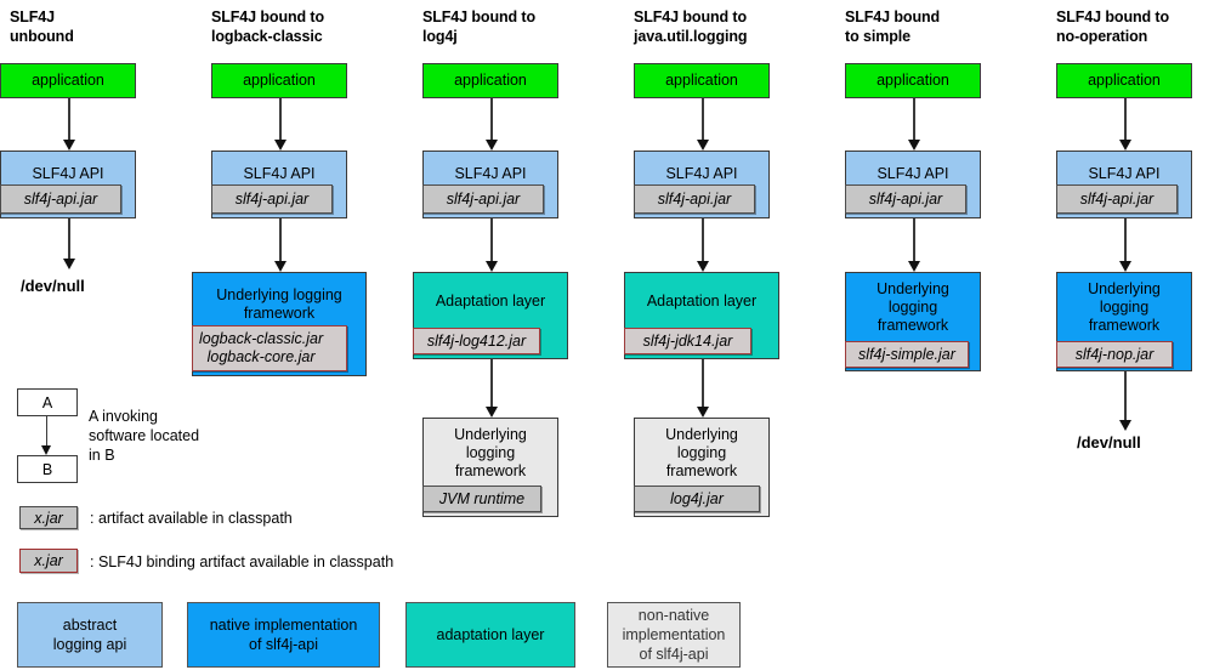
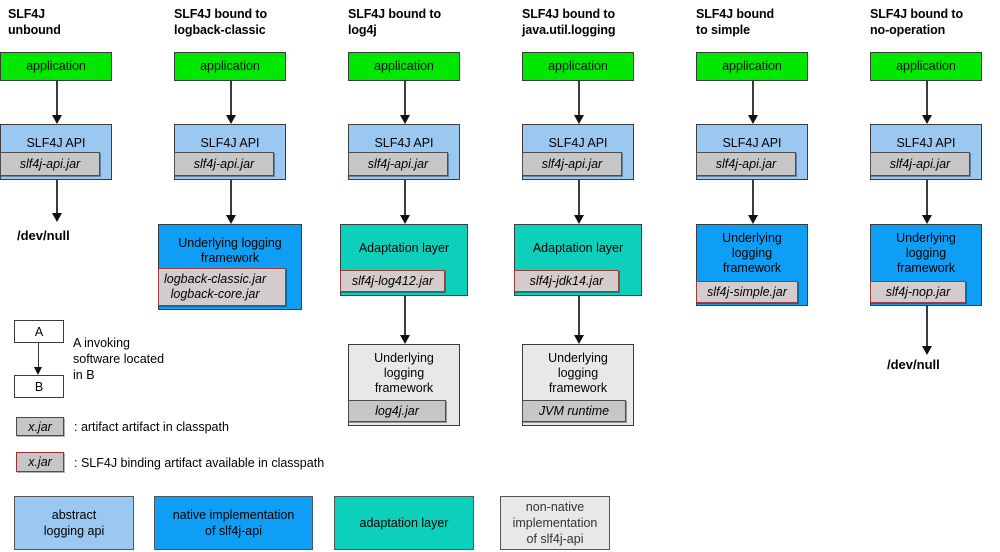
  SLF4J
  unbound
  application
  SLF4J API
  slf4j-api.jar
  /dev/null
  SLF4J bound to
  logback-classic
  application
  SLF4J API
  slf4j-api.jar
  Underlying logging
  framework
  logback-classic.jar
  logback-core.jar
  SLF4J bound to
  log4j
  application
  SLF4J API
  slf4j-api.jar
  Adaptation layer
  slf4j-log412.jar
  Underlying
  logging
  framework
- JVM runtime
+ log4j.jar
  SLF4J bound to
  java.util.logging
  application
  SLF4J API
  slf4j-api.jar
  Adaptation layer
  slf4j-jdk14.jar
  Underlying
  logging
  framework
- log4j.jar
+ JVM runtime
  SLF4J bound
  to simple
  application
  SLF4J API
  slf4j-api.jar
  Underlying
  logging
  framework
  slf4j-simple.jar
  SLF4J bound to
  no-operation
  application
  SLF4J API
  slf4j-api.jar
  Underlying
  logging
  framework
  slf4j-nop.jar
  /dev/null
  A
  B
  A invoking
  software located
  in B
  x.jar
- : artifact available in classpath
+ : artifact artifact in classpath
  x.jar
  : SLF4J binding artifact available in classpath
  abstract
  logging api
  native implementation
  of slf4j-api
  adaptation layer
  non-native
  implementation
  of slf4j-api
